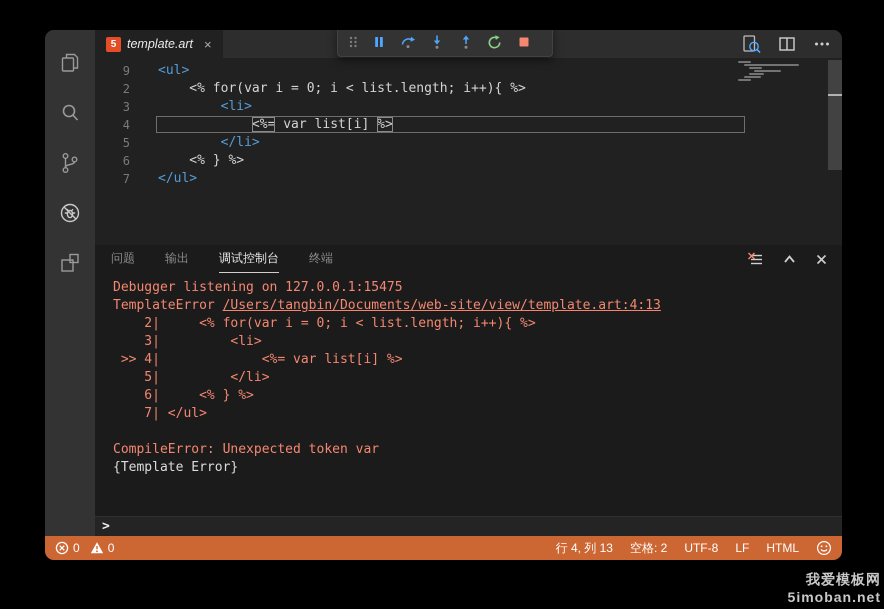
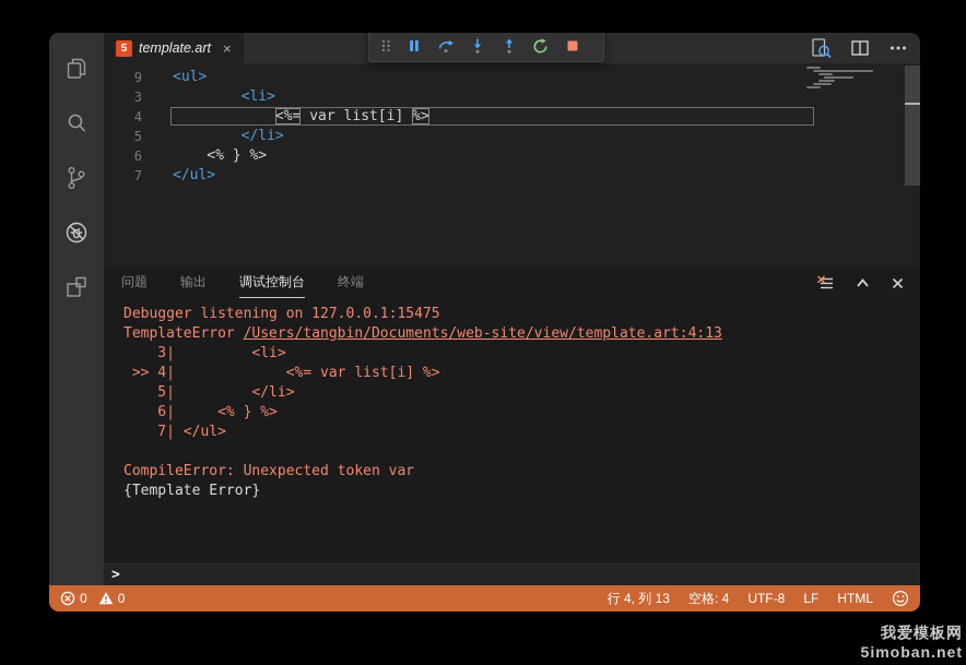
  5
  template.art
  ×
  9
  <ul>
- 2
- <% for(var i = 0; i < list.length; i++){ %>
  3
  <li>
  4
  <%= var list[i] %>
  5
  </li>
  6
  <% } %>
  7
  </ul>
  问题
  输出
  调试控制台
  终端
  Debugger listening on 127.0.0.1:15475
  TemplateError /Users/tangbin/Documents/web-site/view/template.art:4:13
- 2| <% for(var i = 0; i < list.length; i++){ %>
  3| <li>
  >> 4| <%= var list[i] %>
  5| </li>
  6| <% } %>
  7| </ul>
  CompileError: Unexpected token var
  {Template Error}
  >
  0
  0
  行 4, 列 13
- 空格: 2
+ 空格: 4
  UTF-8
  LF
  HTML
  我爱模板网
  5imoban.net
